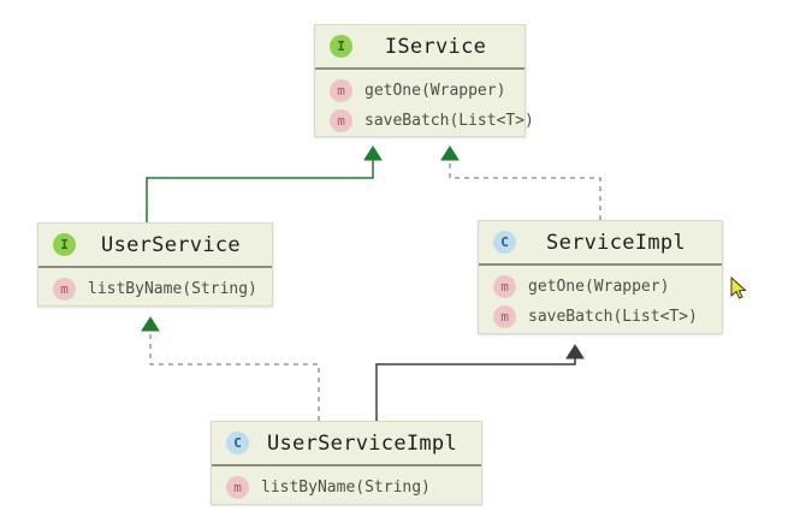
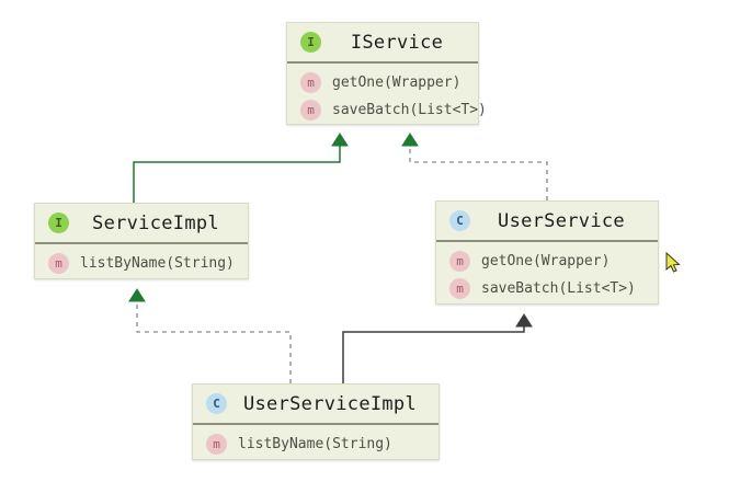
  I
  IService
  m
  getOne(Wrapper)
  m
  saveBatch(List<T>)
  I
- UserService
+ ServiceImpl
  m
  listByName(String)
  C
- ServiceImpl
+ UserService
  m
  getOne(Wrapper)
  m
  saveBatch(List<T>)
  C
  UserServiceImpl
  m
  listByName(String)
